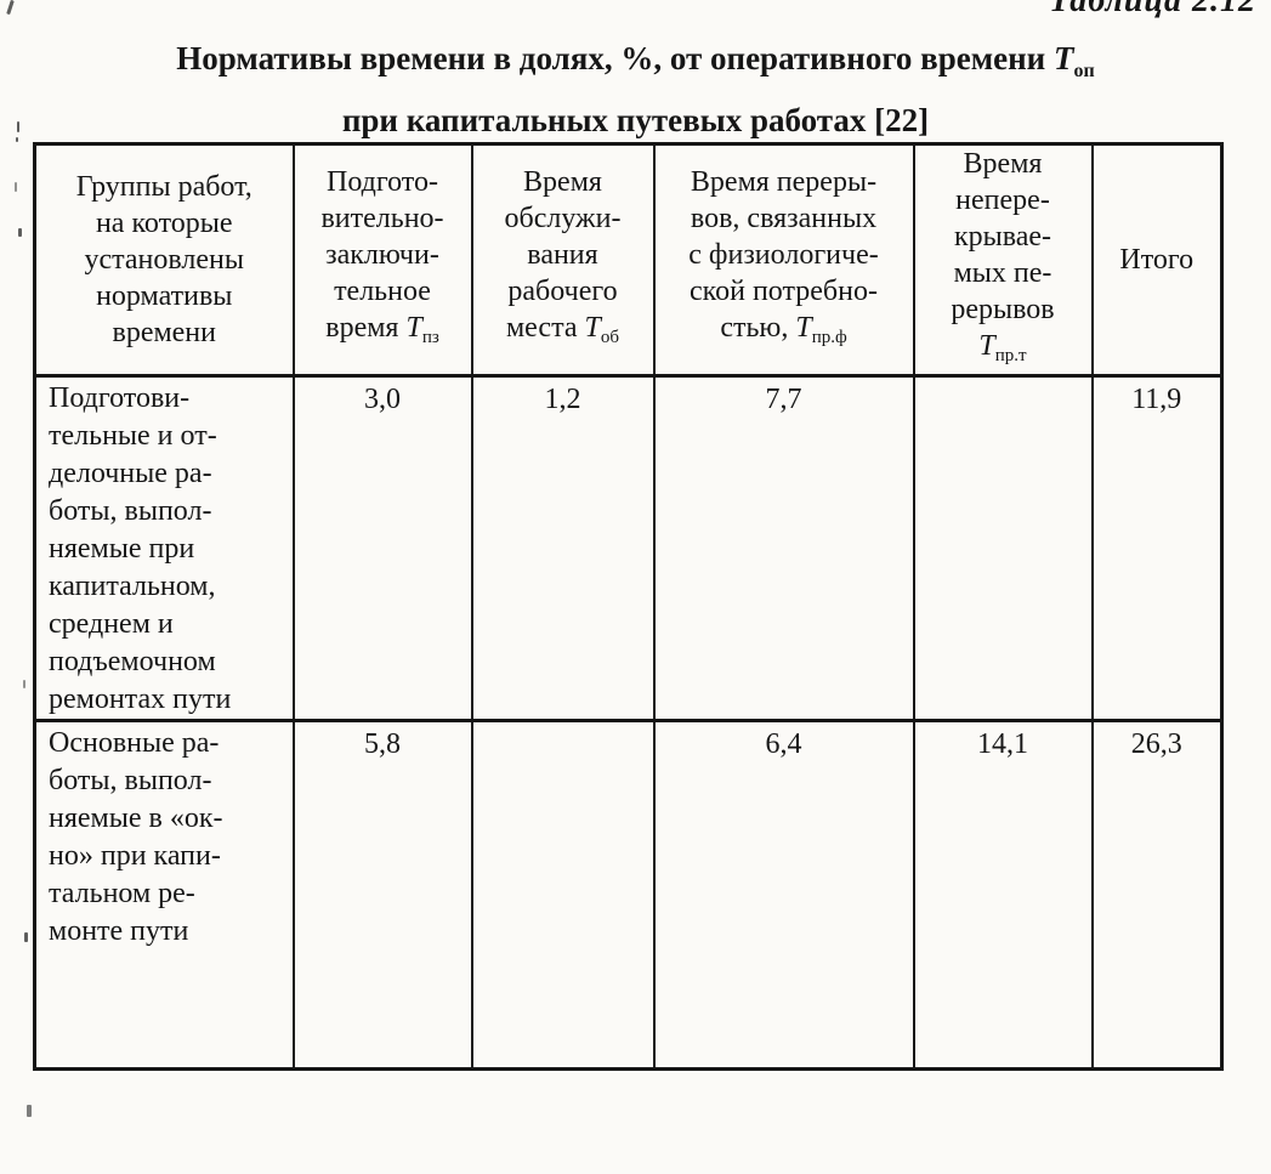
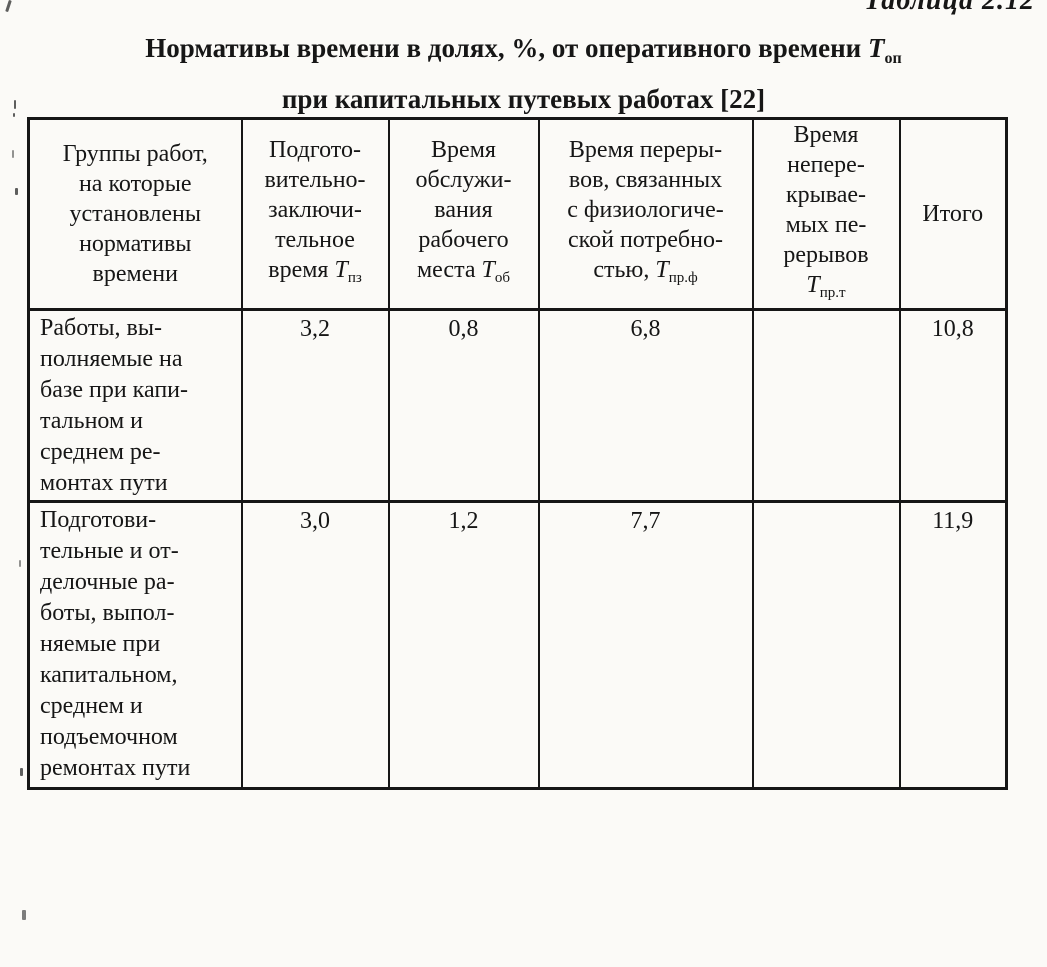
  Таблица 2.12
  Нормативы времени в долях, %, от оперативного времени Топ
  при капитальных путевых работах [22]
  Группы работ, на которые установлены нормативы времени	Подгото- вительно- заключи- тельное время Тпз	Время обслужи- вания рабочего места Тоб	Время переры- вов, связанных с физиологиче- ской потребно- стью, Тпр.ф	Время непере- крывае- мых пе- рерывов Тпр.т	Итого
+ Работы, вы- полняемые на базе при капи- тальном и среднем ре- монтах пути	3,2	0,8	6,8		10,8
  Подготови- тельные и от- делочные ра- боты, выпол- няемые при капитальном, среднем и подъемочном ремонтах пути	3,0	1,2	7,7		11,9
- Основные ра- боты, выпол- няемые в «ок- но» при капи- тальном ре- монте пути	5,8		6,4	14,1	26,3
